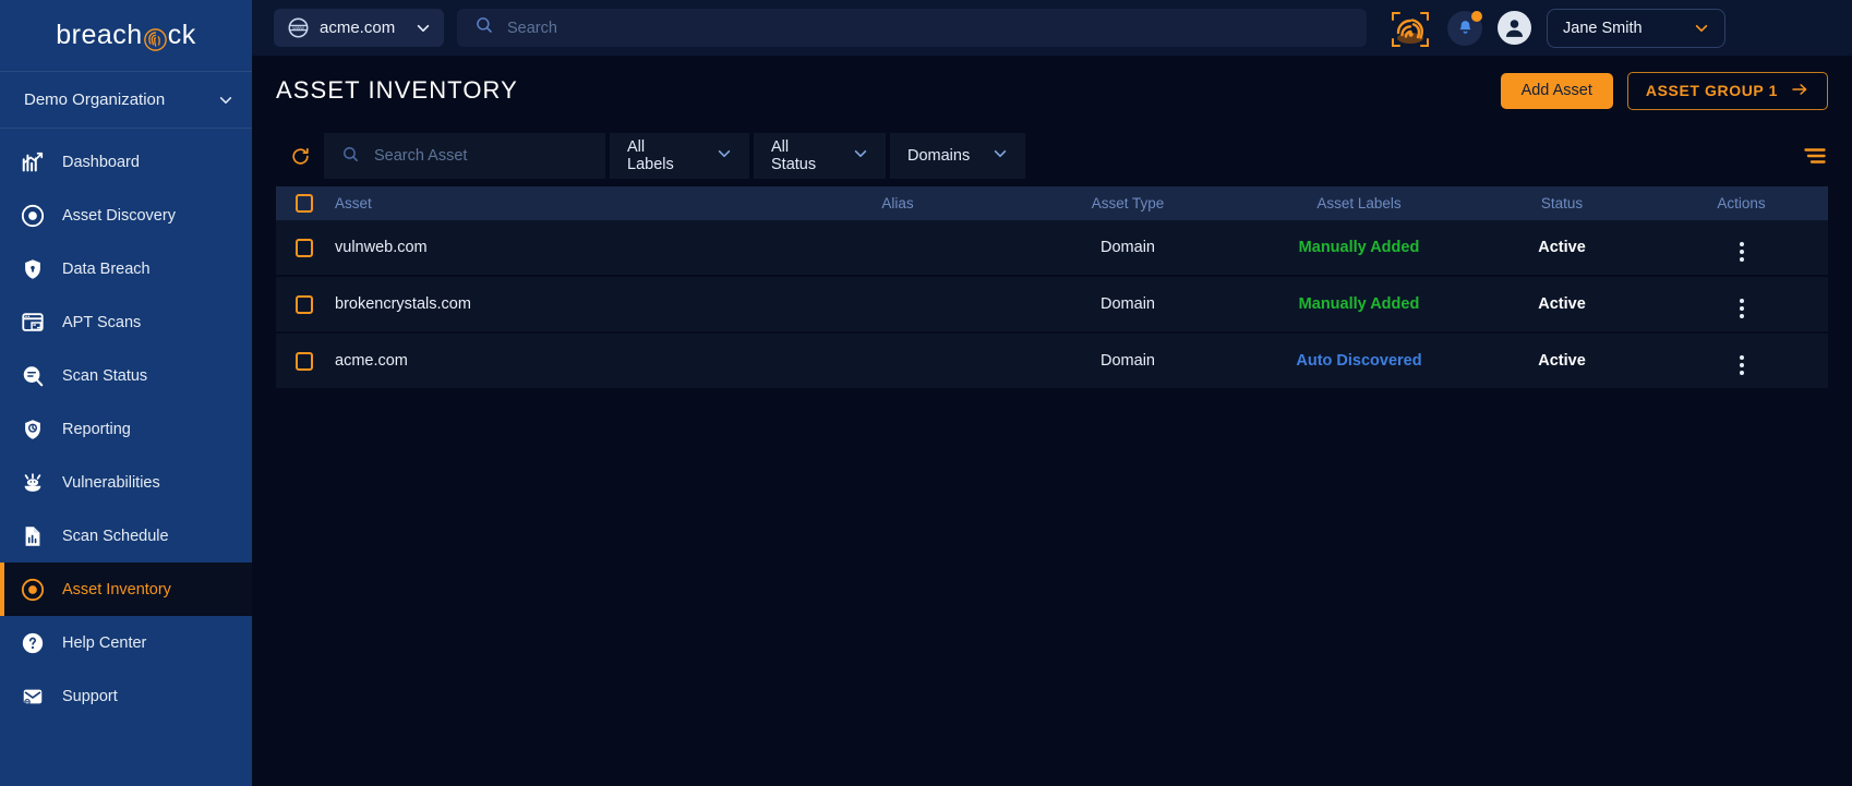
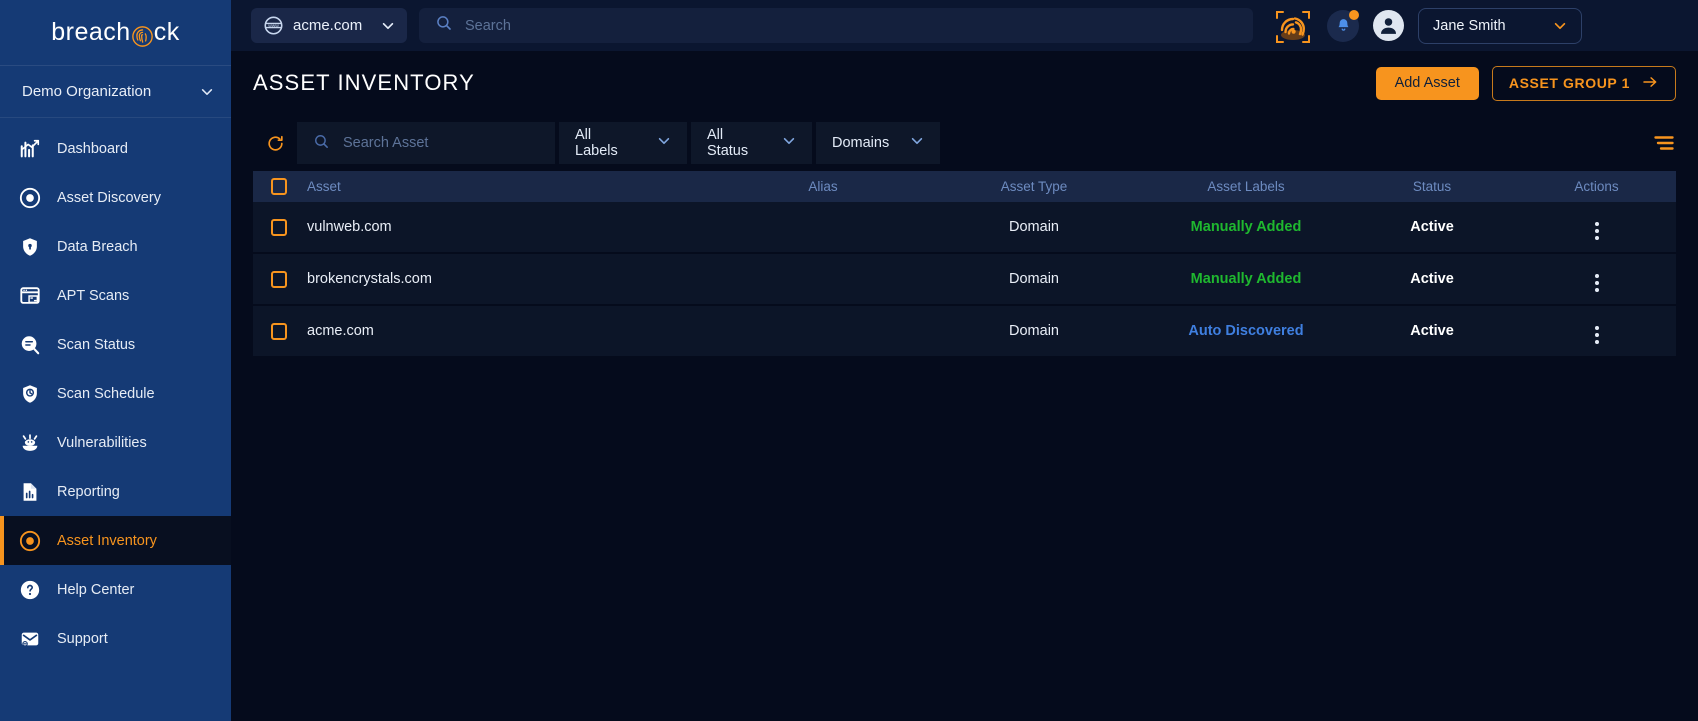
  breach
  ck
  Demo Organization
  Dashboard
  Asset Discovery
  Data Breach
  APT Scans
  Scan Status
- Reporting
+ Scan Schedule
  Vulnerabilities
- Scan Schedule
+ Reporting
  Asset Inventory
  Help Center
  Support
  acme.com
  Search
  Jane Smith
  ASSET INVENTORY
  Add Asset
  ASSET GROUP 1
  Search Asset
  All Labels
  All Status
  Domains
  Asset
  Alias
  Asset Type
  Asset Labels
  Status
  Actions
  vulnweb.com
  Domain
  Manually Added
  Active
  brokencrystals.com
  Domain
  Manually Added
  Active
  acme.com
  Domain
  Auto Discovered
  Active
